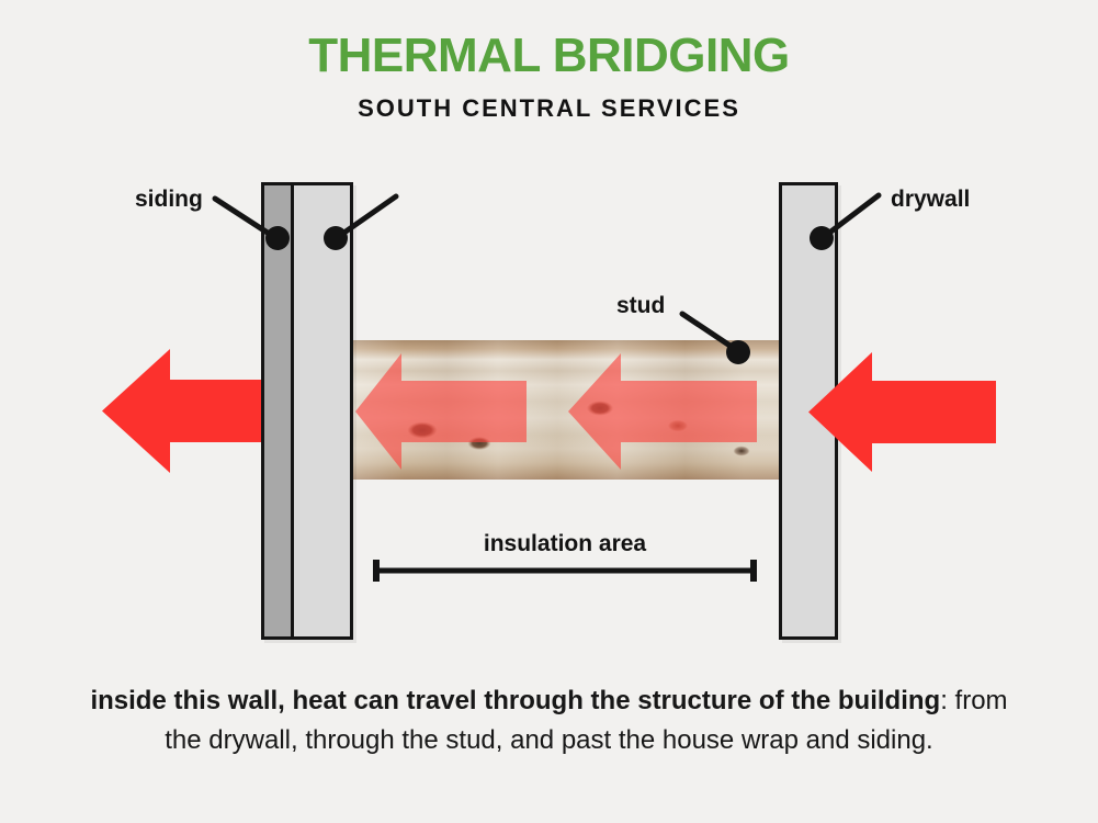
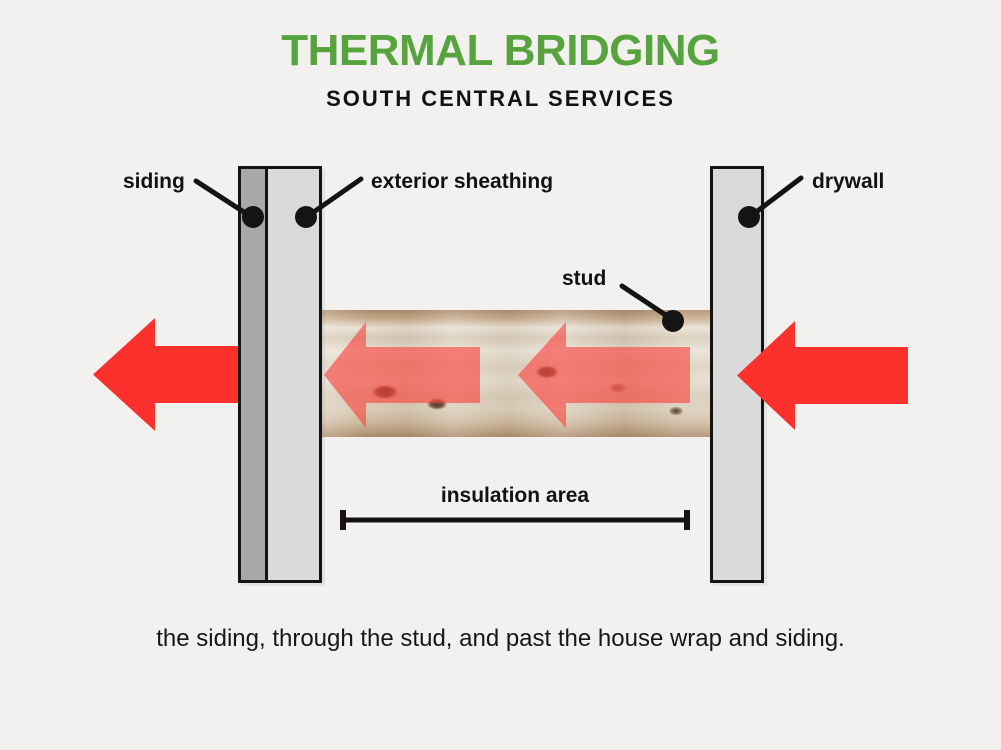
  THERMAL BRIDGING
  SOUTH CENTRAL SERVICES
  siding
+ exterior sheathing
  stud
  drywall
  insulation area
- inside this wall, heat can travel through the structure of the building: from
- the drywall, through the stud, and past the house wrap and siding.
+ the siding, through the stud, and past the house wrap and siding.
